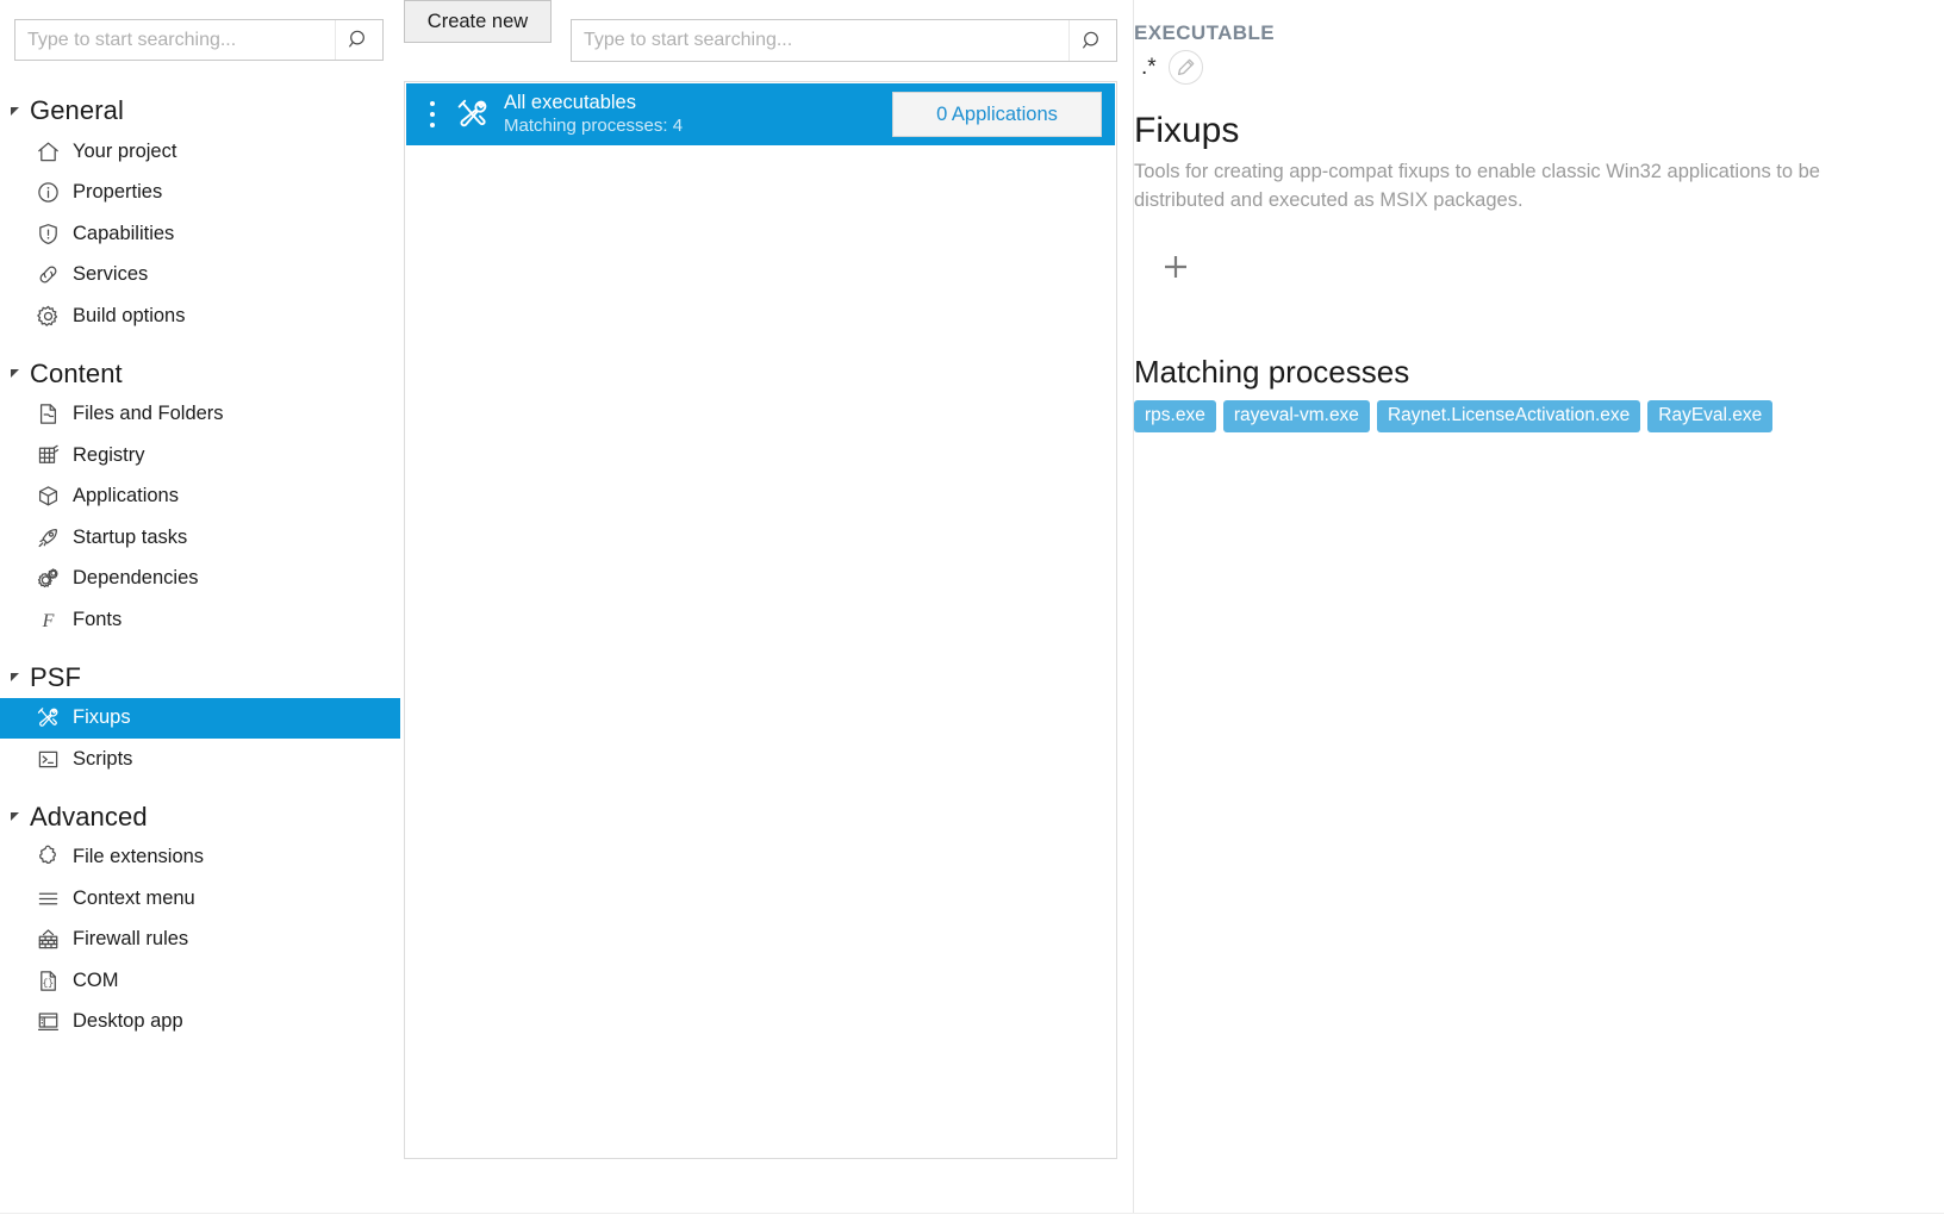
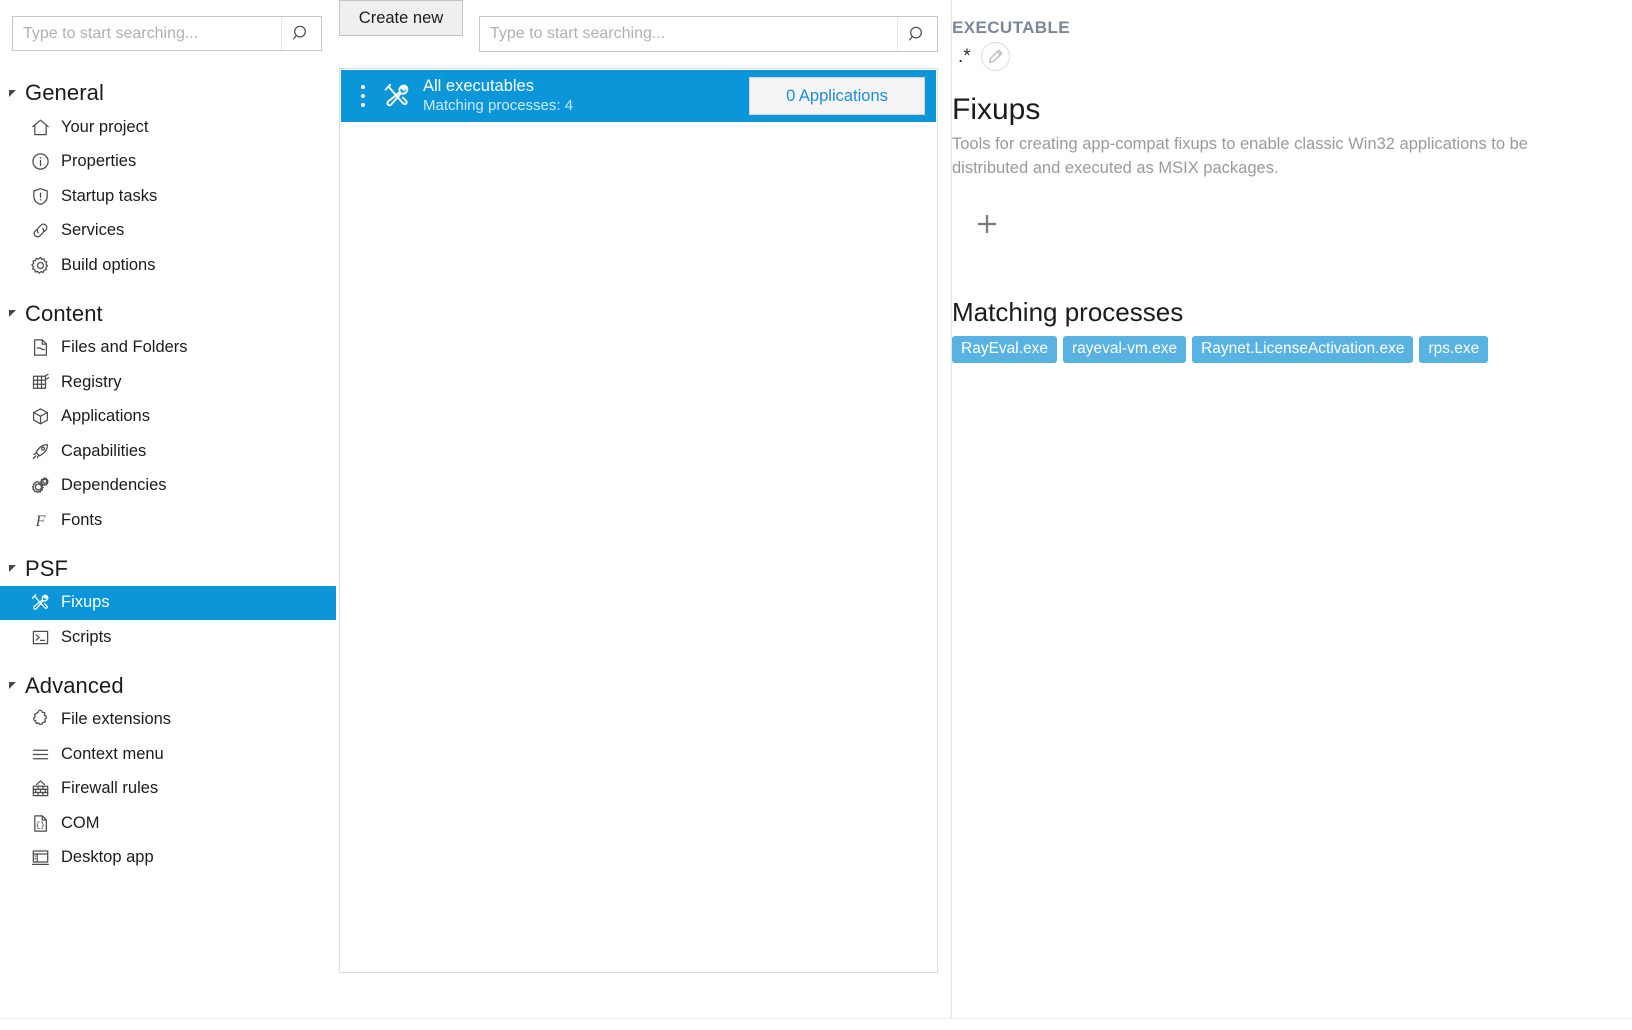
  Type to start searching...
  General
  Your project
  Properties
- Capabilities
+ Startup tasks
  Services
  Build options
  Content
  Files and Folders
  Registry
  Applications
- Startup tasks
+ Capabilities
  Dependencies
  F
  Fonts
  PSF
  Fixups
  Scripts
  Advanced
  File extensions
  Context menu
  Firewall rules
  {}
  COM
  Desktop app
  Create new
  Type to start searching...
  All executables
  Matching processes: 4
  0 Applications
  EXECUTABLE
  .*
  Fixups
  Tools for creating app-compat fixups to enable classic Win32 applications to be distributed and executed as MSIX packages.
  Matching processes
- rps.exe
+ RayEval.exe
  rayeval-vm.exe
  Raynet.LicenseActivation.exe
- RayEval.exe
+ rps.exe
